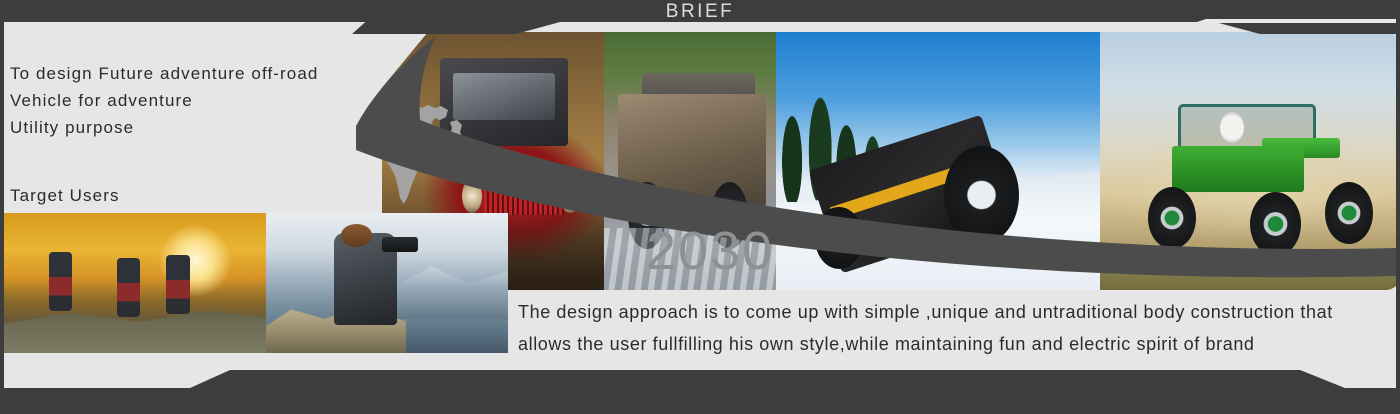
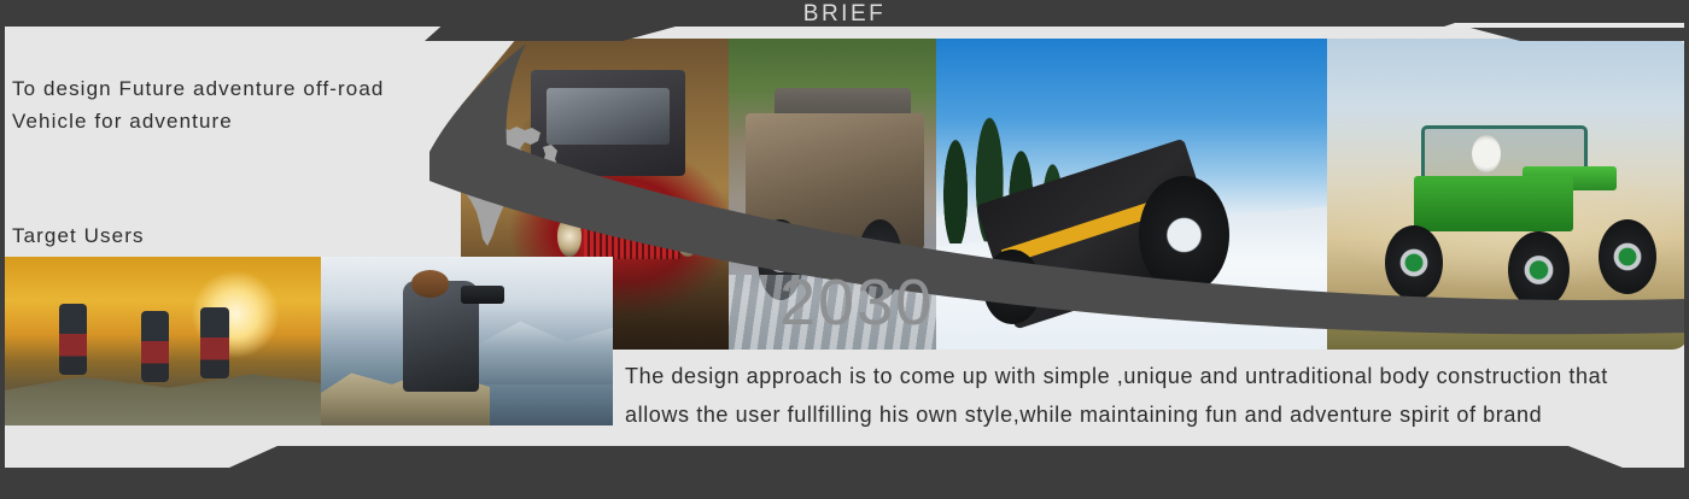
  BRIEF
  To design Future adventure off-road
  Vehicle for adventure
- Utility purpose
  Target Users
  2030
- The design approach is to come up with simple ,unique and untraditional body construction that allows the user fullfilling his own style,while maintaining fun and electric spirit of brand
+ The design approach is to come up with simple ,unique and untraditional body construction that allows the user fullfilling his own style,while maintaining fun and adventure spirit of brand
